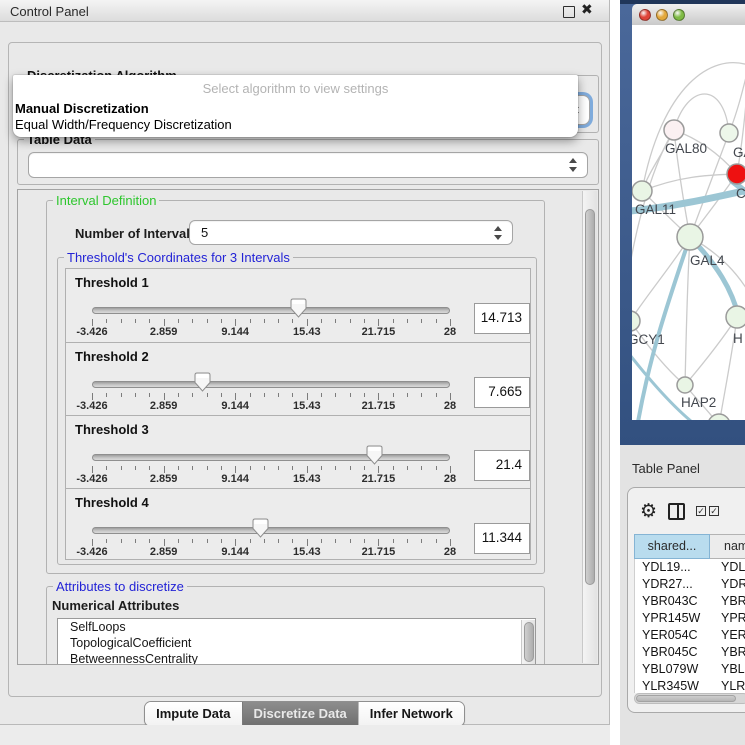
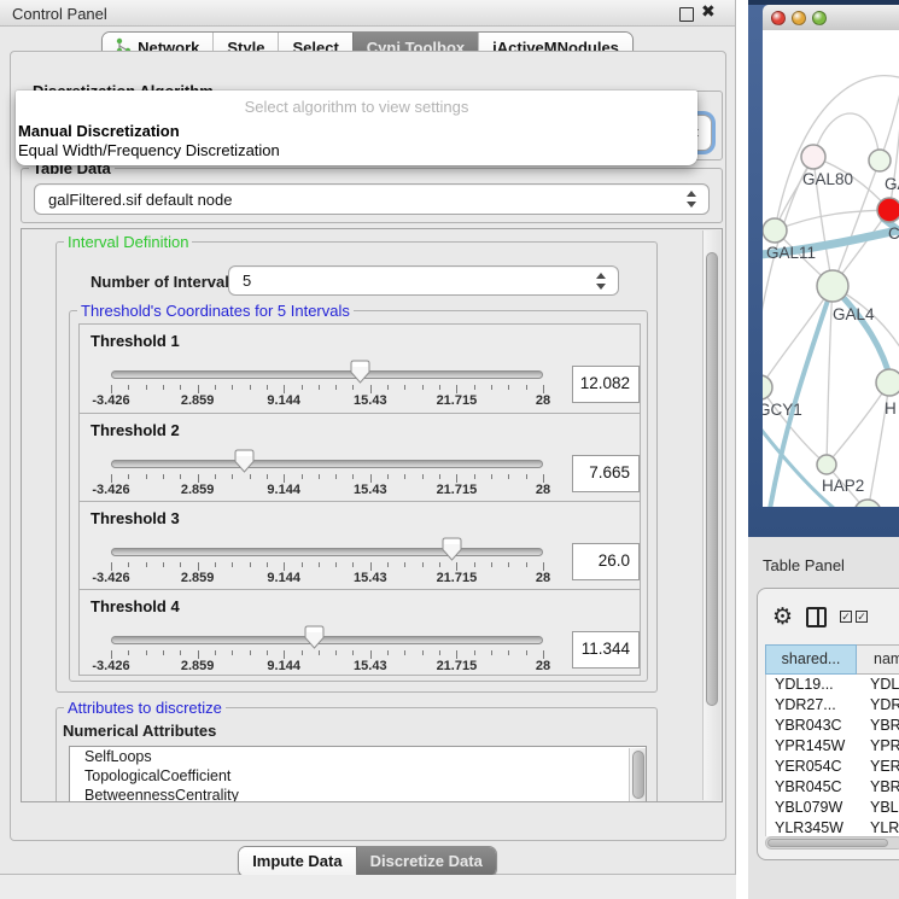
  Control Panel
  ✖
+ Network
+ Style
+ Select
+ Cyni Toolbox
+ jActiveMNodules
  Table Data
+ galFiltered.sif default node
  Interval Definition
  Number of Interva
  5
- Threshold's Coordinates for 3 Intervals
+ Threshold's Coordinates for 5 Intervals
  Threshold 1
  -3.426
  2.859
  9.144
  15.43
  21.715
  28
- 14.713
+ 12.082
  Threshold 2
  -3.426
  2.859
  9.144
  15.43
  21.715
  28
  7.665
  Threshold 3
  -3.426
  2.859
  9.144
  15.43
  21.715
  28
- 21.4
+ 26.0
  Threshold 4
  -3.426
  2.859
  9.144
  15.43
  21.715
  28
  11.344
  Attributes to discretize
  Numerical Attributes
  SelfLoops
  TopologicalCoefficient
  BetweennessCentrality
  Select algorithm to view settings
  Manual Discretization
  Equal Width/Frequency Discretization
  Impute Data
  Discretize Data
- Infer Network
  GAL80
  C
  GAL11
  GAL4
  GCY1
  H
  HAP2
  Table Panel
  ⚙
  ✓
  ✓
  shared...
  nam
  YDL19...
  YDL
  YDR27...
  YDR
  YBR043C
  YBR
  YPR145W
  YPR
  YER054C
  YER
  YBR045C
  YBR
  YBL079W
  YBL
  YLR345W
  YLR
